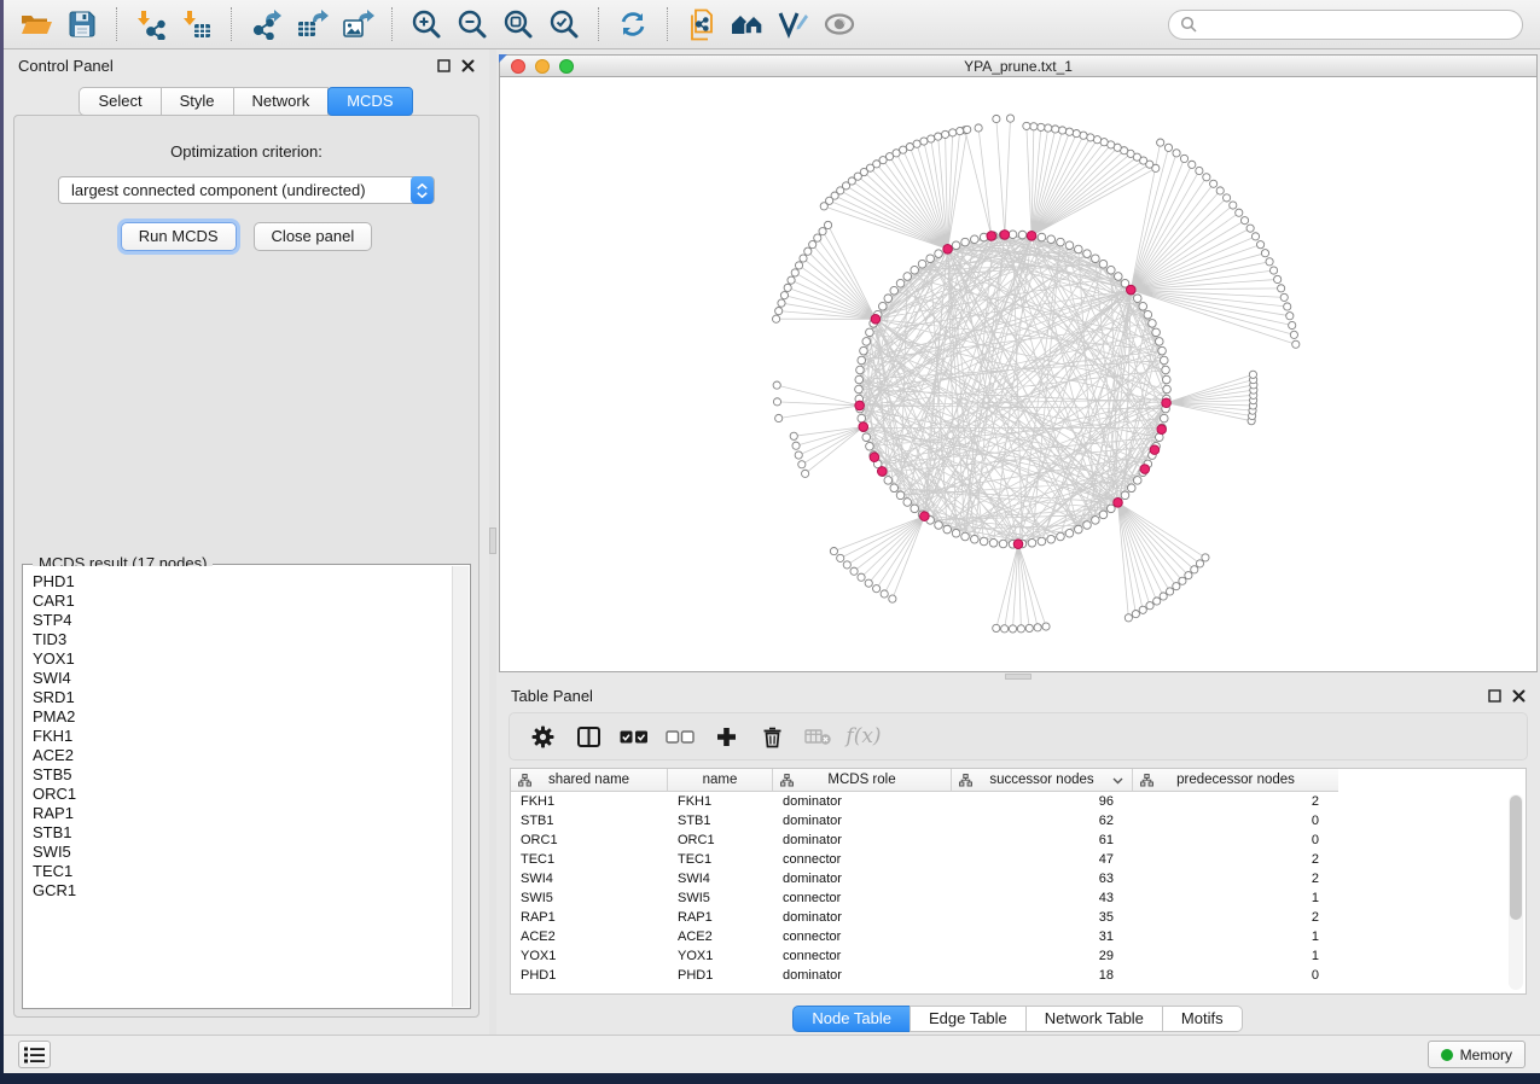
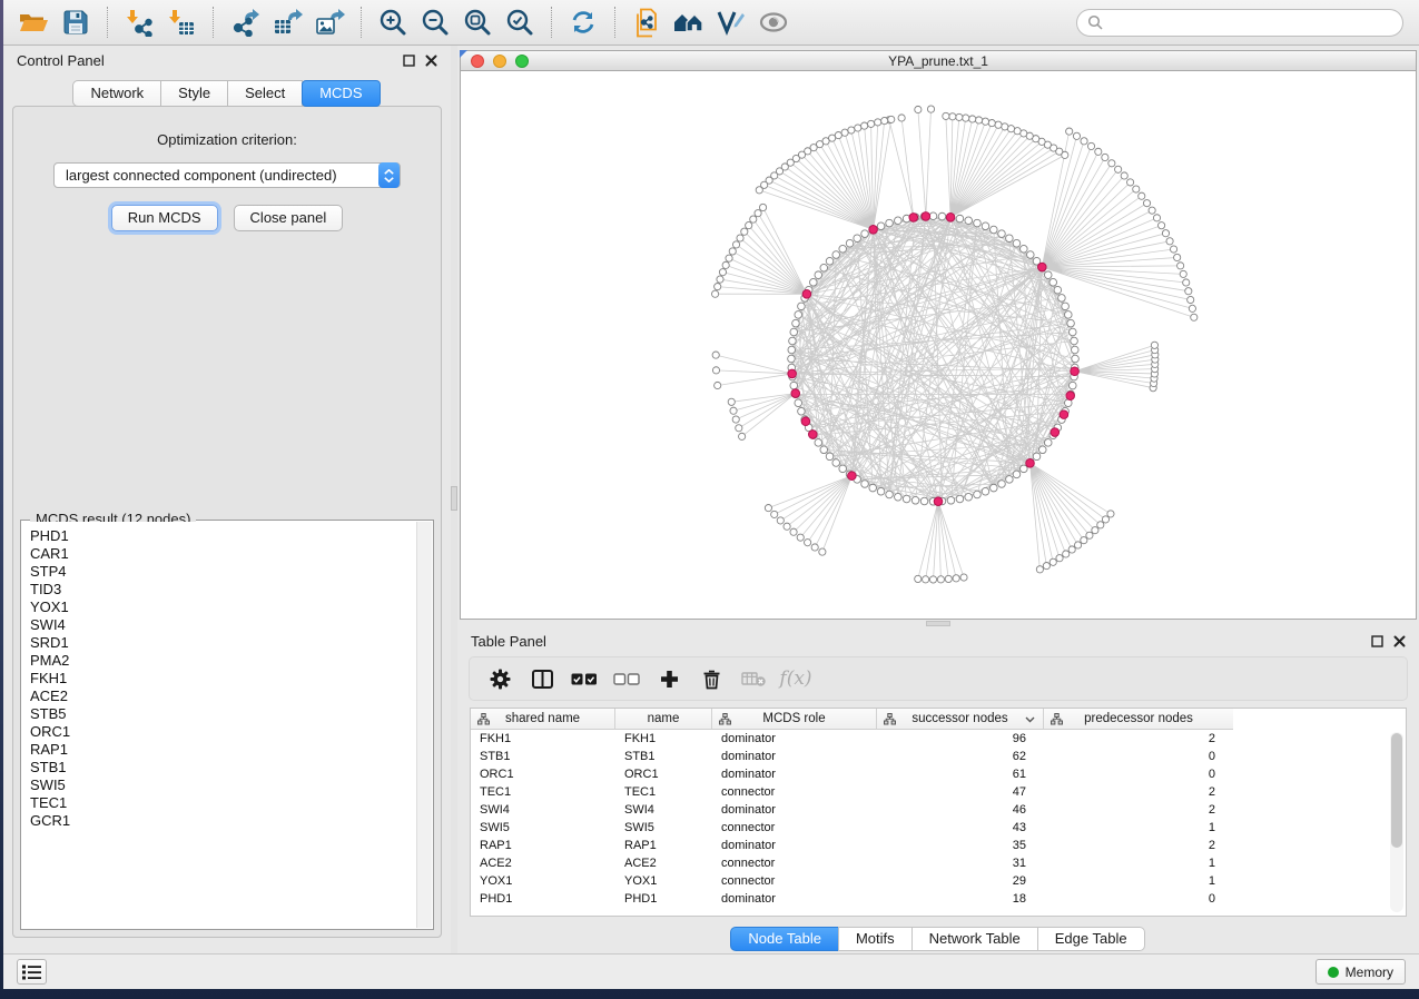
  Control Panel
- Select
+ Network
  Style
- Network
+ Select
  MCDS
  Optimization criterion:
  largest connected component (undirected)
  Run MCDS
  Close panel
- MCDS result (17 nodes)
+ MCDS result (12 nodes)
  PHD1
  CAR1
  STP4
  TID3
  YOX1
  SWI4
  SRD1
  PMA2
  FKH1
  ACE2
  STB5
  ORC1
  RAP1
  STB1
  SWI5
  TEC1
  GCR1
  YPA_prune.txt_1
  Table Panel
  f(x)
  shared name
  name
  MCDS role
  successor nodes
  predecessor nodes
  FKH1
  FKH1
  dominator
  96
  2
  STB1
  STB1
  dominator
  62
  0
  ORC1
  ORC1
  dominator
  61
  0
  TEC1
  TEC1
  connector
  47
  2
  SWI4
  SWI4
  dominator
- 63
+ 46
  2
  SWI5
  SWI5
  connector
  43
  1
  RAP1
  RAP1
  dominator
  35
  2
  ACE2
  ACE2
  connector
  31
  1
  YOX1
  YOX1
  connector
  29
  1
  PHD1
  PHD1
  dominator
  18
  0
  Node Table
- Edge Table
+ Motifs
  Network Table
- Motifs
+ Edge Table
  Memory
